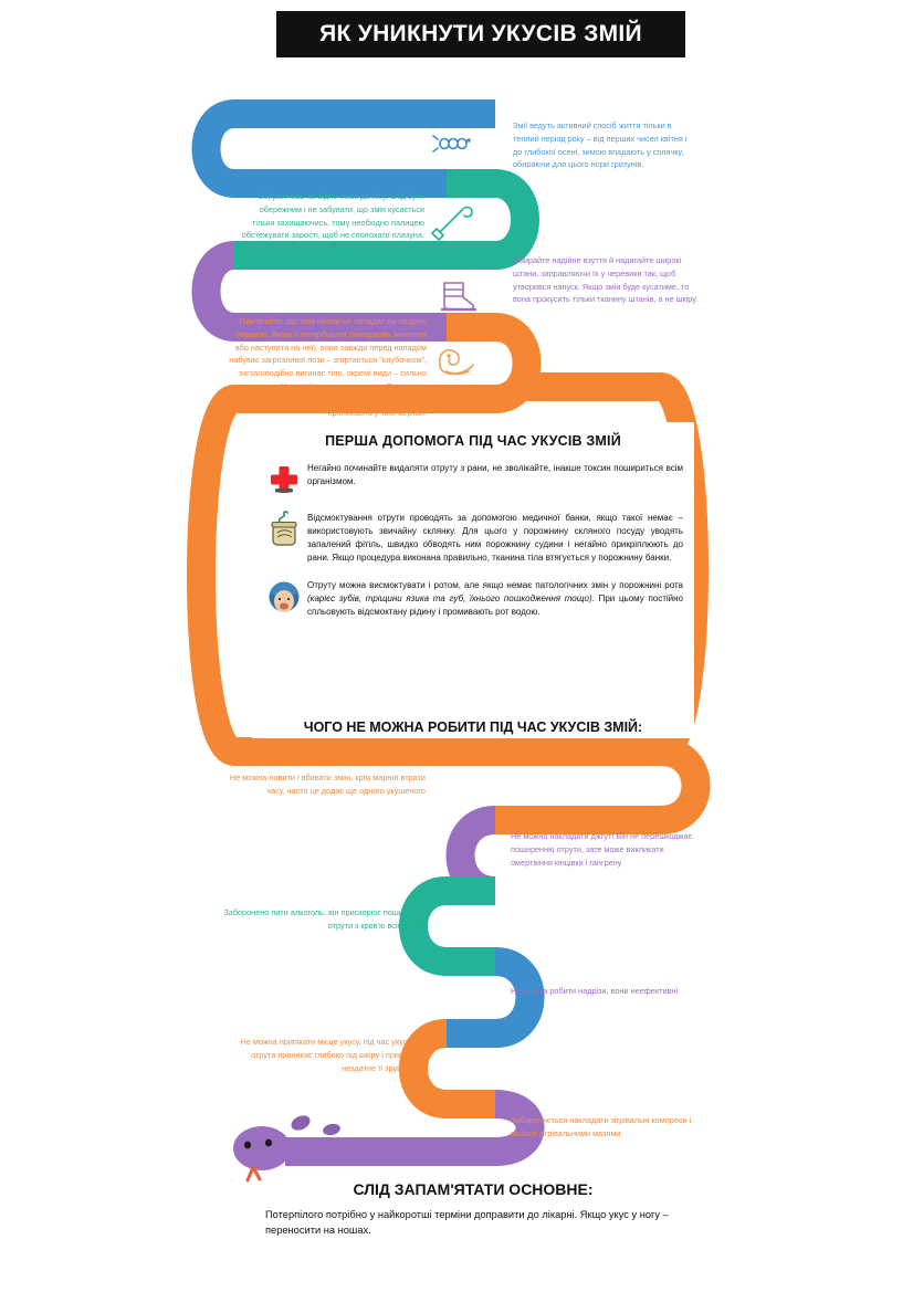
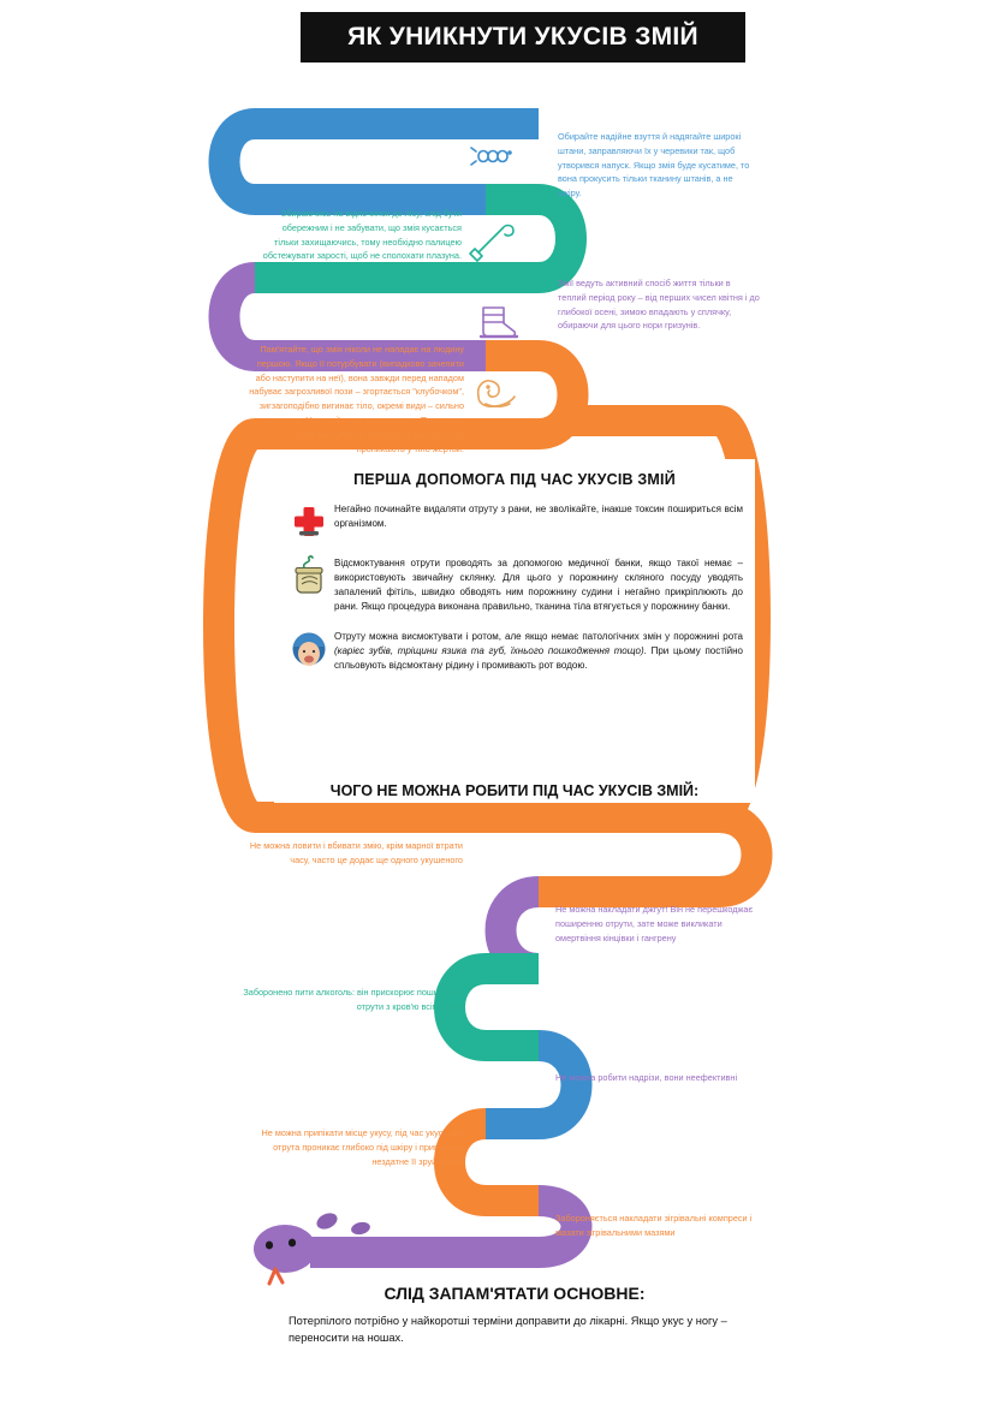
  ЯК УНИКНУТИ УКУСІВ ЗМІЙ
- Змії ведуть активний спосіб життя тільки в теплий період року – від перших чисел квітня і до глибокої осені, зимою впадають у сплячку, обираючи для цього нори гризунів.
+ Обирайте надійне взуття й надягайте широкі штани, заправляючи їх у черевики так, щоб утворився напуск. Якщо змія буде кусатиме, то вона прокусить тільки тканину штанів, а не шкіру.
  Збираючись на відпочинок до лісу, слід бути обережним і не забувати, що змія кусається тільки захищаючись, тому необхідно палицею обстежувати зарості, щоб не сполохати плазуна.
- Обирайте надійне взуття й надягайте широкі штани, заправляючи їх у черевики так, щоб утворився напуск. Якщо змія буде кусатиме, то вона прокусить тільки тканину штанів, а не шкіру.
+ Змії ведуть активний спосіб життя тільки в теплий період року – від перших чисел квітня і до глибокої осені, зимою впадають у сплячку, обираючи для цього нори гризунів.
  Пам'ятайте, що змія ніколи не нападає на людину першою. Якщо її потурбувати (випадково зачепити або наступити на неї), вона завжди перед нападом набуває загрозливої пози – згортається "клубочком", зигзагоподібно вигинає тіло, окремі види – сильно шиплять. Укус змії – акт самозахисту. При цьому проникають у тіло жертви.
  ПЕРША ДОПОМОГА ПІД ЧАС УКУСІВ ЗМІЙ
  Негайно починайте видаляти отруту з рани, не зволікайте, інакше токсин пошириться всім організмом.
  Відсмоктування отрути проводять за допомогою медичної банки, якщо такої немає – використовують звичайну склянку. Для цього у порожнину скляного посуду уводять запалений фітіль, швидко обводять ним порожнину судини і негайно прикріплюють до рани. Якщо процедура виконана правильно, тканина тіла втягується у порожнину банки.
  Отруту можна висмоктувати і ротом, але якщо немає патологічних змін у порожнині рота (карієс зубів, тріщини язика та губ, їхнього пошкодження тощо). При цьому постійно спльовують відсмоктану рідину і промивають рот водою.
  ЧОГО НЕ МОЖНА РОБИТИ ПІД ЧАС УКУСІВ ЗМІЙ:
  Не можна ловити і вбивати змію, крім марної втрати часу, часто це додає ще одного укушеного
  Не можна накладати джгут! Він не перешкоджає поширенню отрути, зате може викликати омертвіння кінцівки і гангрену
  Заборонено пити алкоголь: він прискорює поширення отрути з кров'ю всім тілом
  Не можна робити надрізи, вони неефективні
  Не можна припікати місце укусу, під час укусу змії отрута проникає глибоко під шкіру і припікання нездатне її зруйнувати
  Забороняється накладати зігрівальні компреси і мазати зігрівальними мазями
  СЛІД ЗАПАМ'ЯТАТИ ОСНОВНЕ:
  Потерпілого потрібно у найкоротші терміни доправити до лікарні. Якщо укус у ногу – переносити на ношах.
